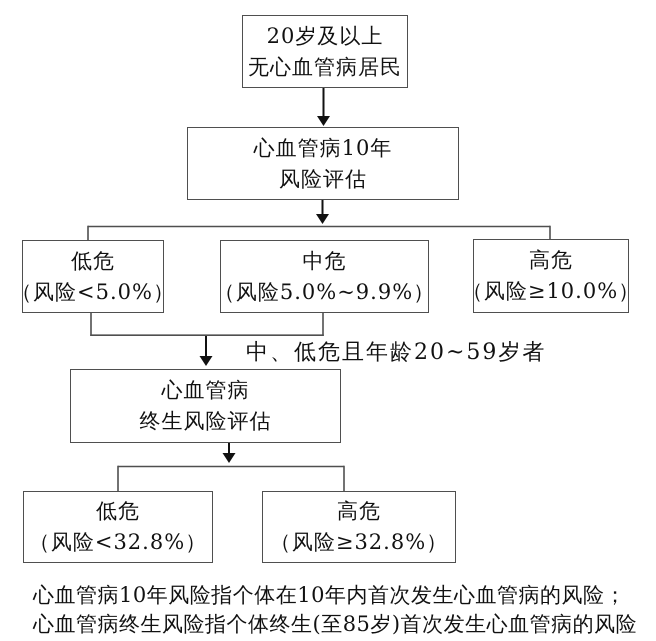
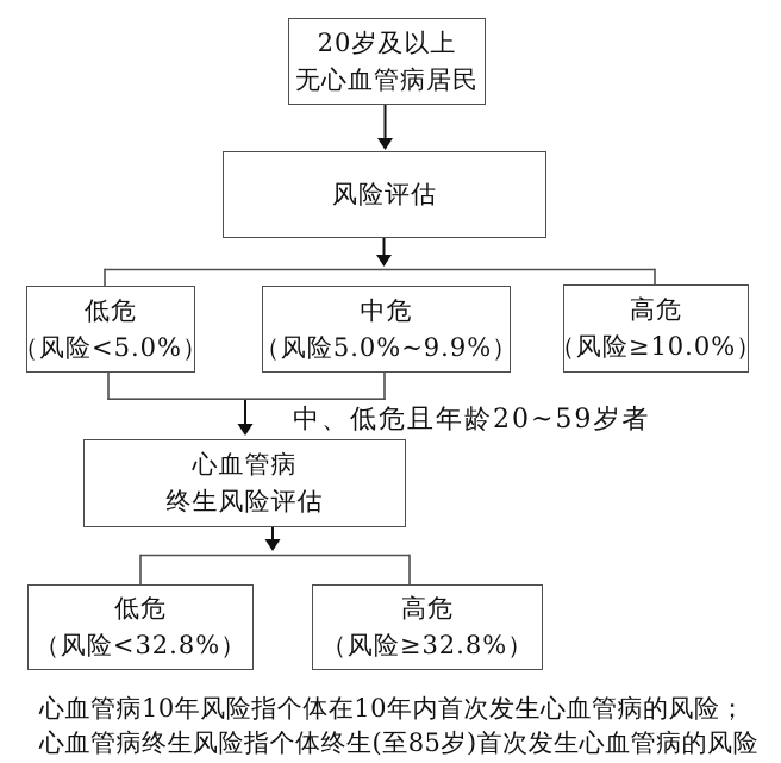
  20岁及以上
  无心血管病居民
- 心血管病10年
  风险评估
  低危
  （风险<5.0%）
  中危
  （风险5.0%~9.9%）
  高危
  （风险≥10.0%）
  中、低危且年龄20~59岁者
  心血管病
  终生风险评估
  低危
  （风险<32.8%）
  高危
  （风险≥32.8%）
  心血管病10年风险指个体在10年内首次发生心血管病的风险；
  心血管病终生风险指个体终生(至85岁)首次发生心血管病的风险
